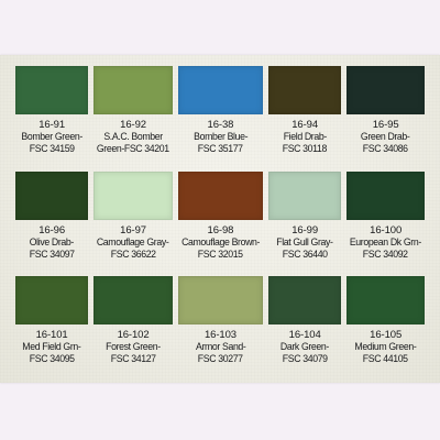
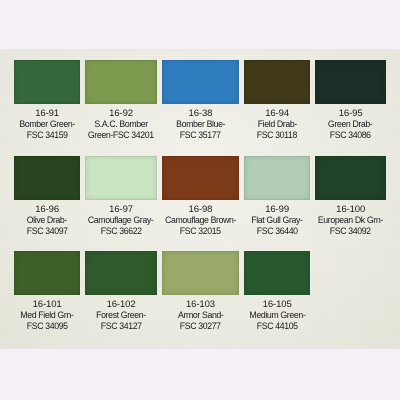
  16-91
  Bomber Green-
  FSC 34159
  16-92
  S.A.C. Bomber
  Green-FSC 34201
  16-38
  Bomber Blue-
  FSC 35177
  16-94
  Field Drab-
  FSC 30118
  16-95
  Green Drab-
  FSC 34086
  16-96
  Olive Drab-
  FSC 34097
  16-97
  Camouflage Gray-
  FSC 36622
  16-98
  Camouflage Brown-
  FSC 32015
  16-99
  Flat Gull Gray-
  FSC 36440
  16-100
  European Dk Grn-
  FSC 34092
  16-101
  Med Field Grn-
  FSC 34095
  16-102
  Forest Green-
  FSC 34127
  16-103
  Armor Sand-
  FSC 30277
- 16-104
- Dark Green-
- FSC 34079
  16-105
  Medium Green-
  FSC 44105
